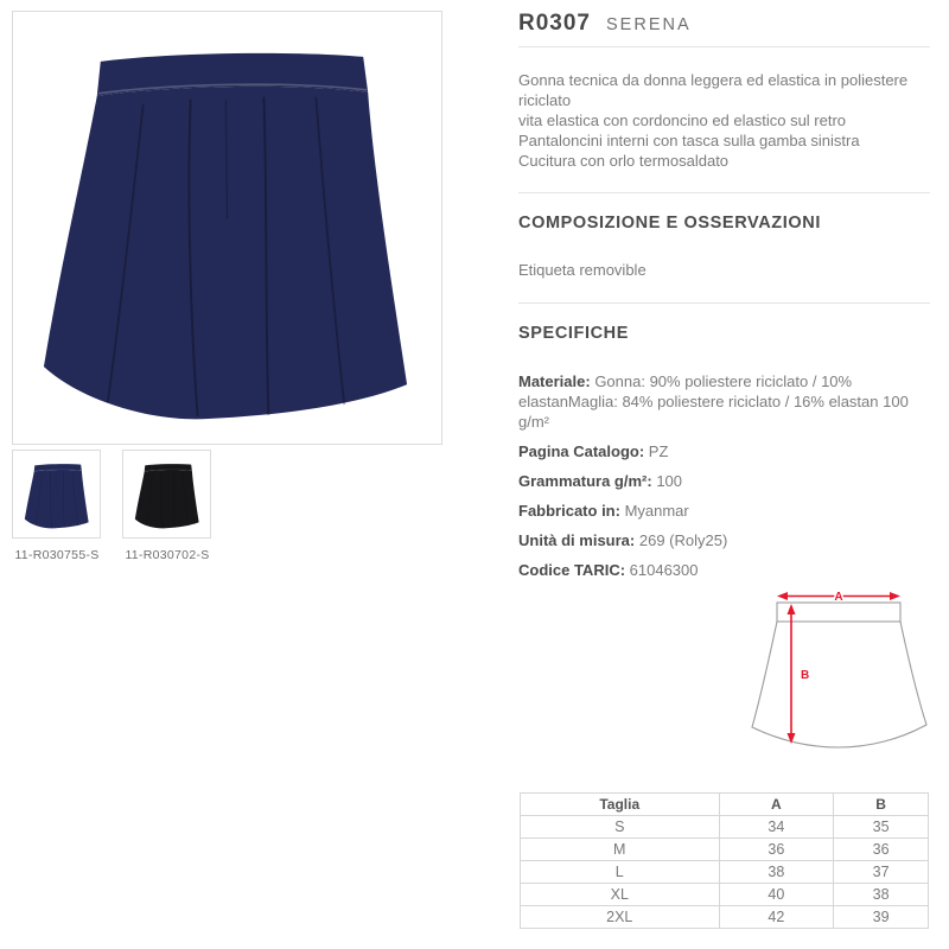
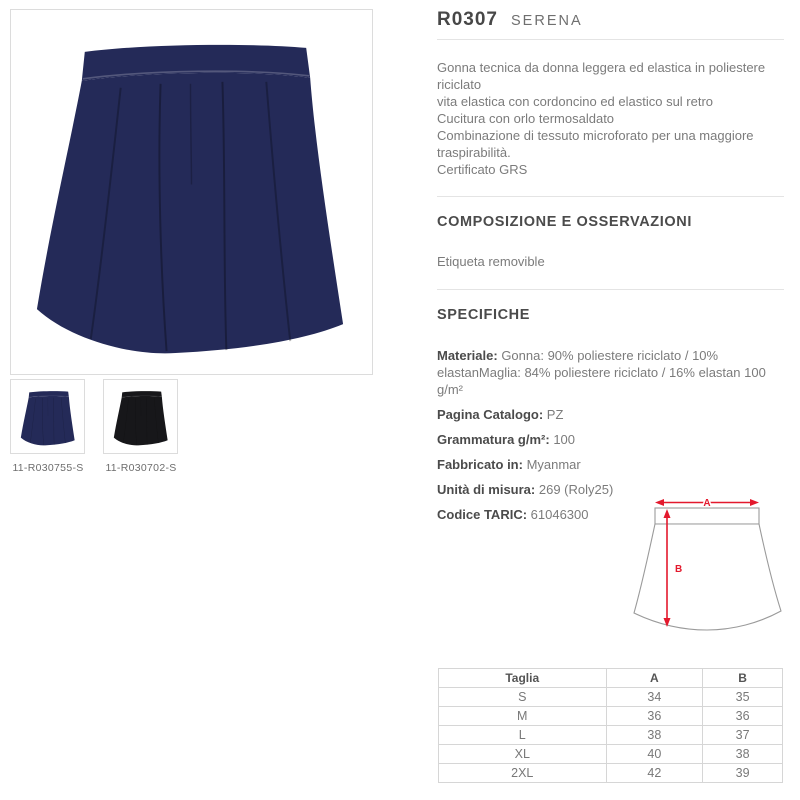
  11-R030755-S
  11-R030702-S
  R0307
  SERENA
  Gonna tecnica da donna leggera ed elastica in poliestere riciclato
  vita elastica con cordoncino ed elastico sul retro
- Pantaloncini interni con tasca sulla gamba sinistra
  Cucitura con orlo termosaldato
+ Combinazione di tessuto microforato per una maggiore traspirabilità.
+ Certificato GRS
  COMPOSIZIONE E OSSERVAZIONI
  Etiqueta removible
  SPECIFICHE
  Materiale: Gonna: 90% poliestere riciclato / 10% elastanMaglia: 84% poliestere riciclato / 16% elastan 100 g/m²
  Pagina Catalogo: PZ
  Grammatura g/m²: 100
  Fabbricato in: Myanmar
  Unità di misura: 269 (Roly25)
  Codice TARIC: 61046300
  A
  B
  Taglia	A	B
  S	34	35
  M	36	36
  L	38	37
  XL	40	38
  2XL	42	39
